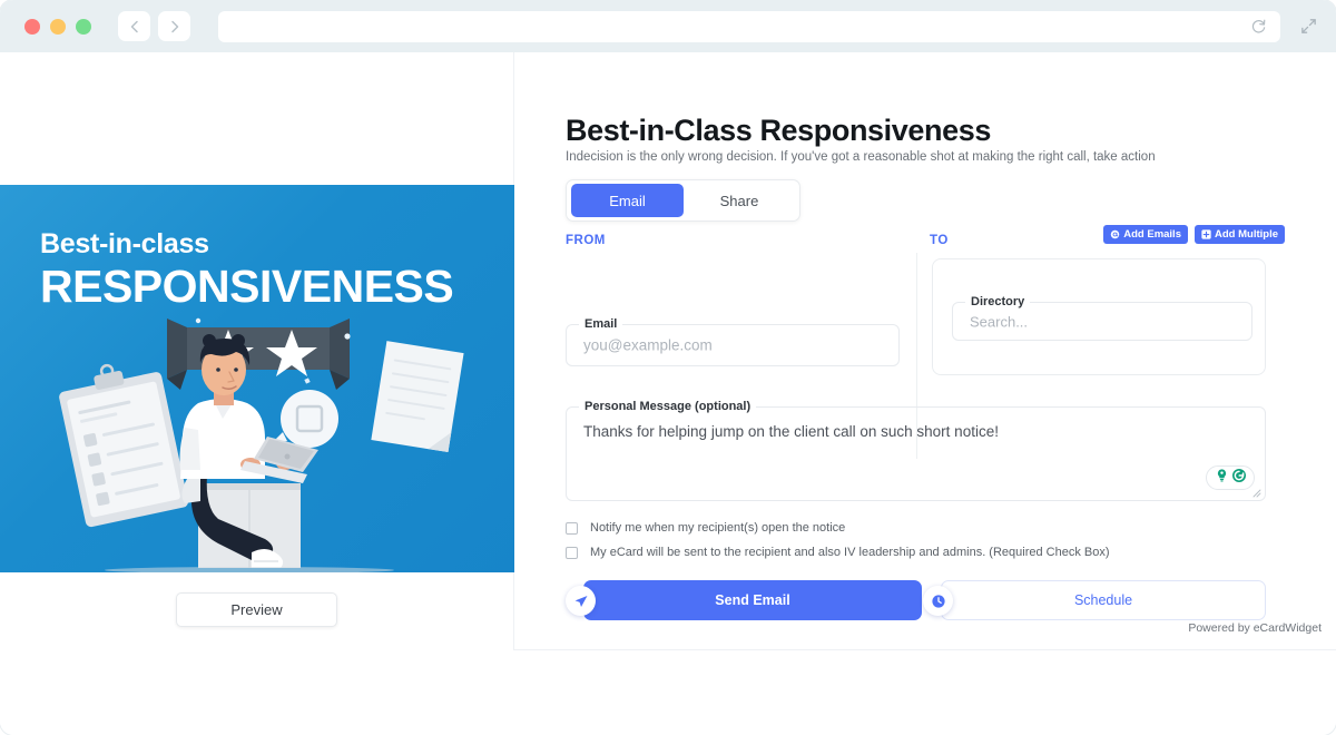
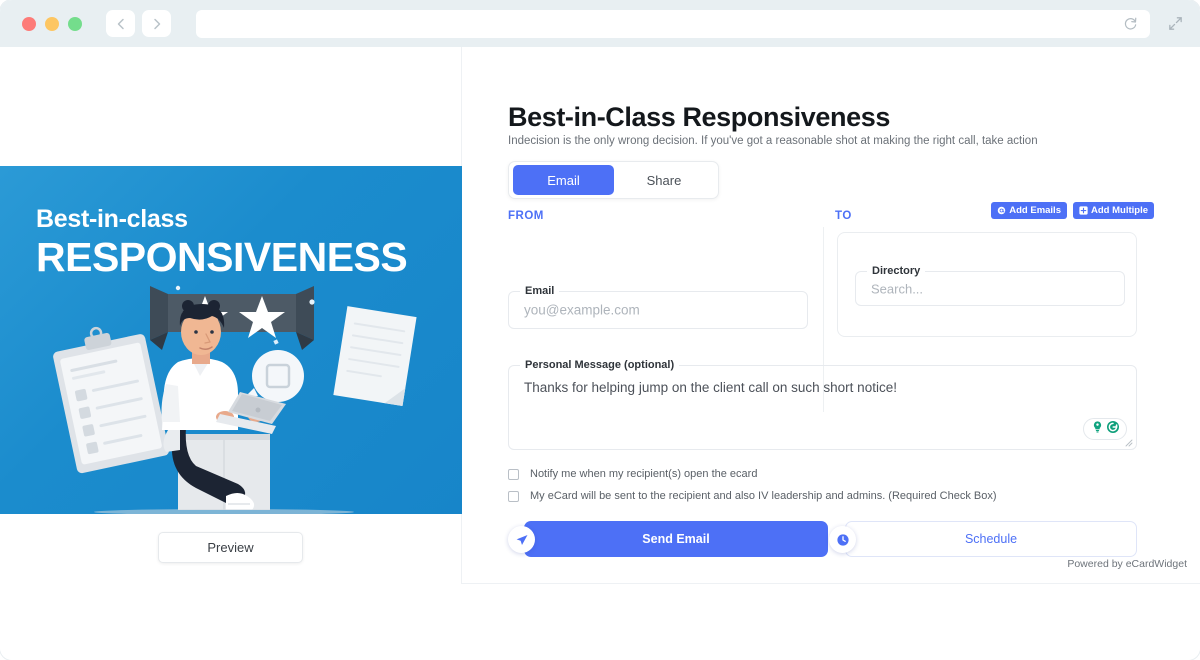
  Best-in-class
  RESPONSIVENESS
  Preview
  Best-in-Class Responsiveness
  Indecision is the only wrong decision. If you've got a reasonable shot at making the right call, take action
  Email
  Share
  FROM
  TO
  Add Emails
  Add Multiple
  Email
  you@example.com
  Directory
  Search...
  Personal Message (optional)
  Thanks for helping jump on the client call on such short notice!
- Notify me when my recipient(s) open the notice
+ Notify me when my recipient(s) open the ecard
  My eCard will be sent to the recipient and also IV leadership and admins. (Required Check Box)
  Send Email
  Schedule
  Powered by eCardWidget
